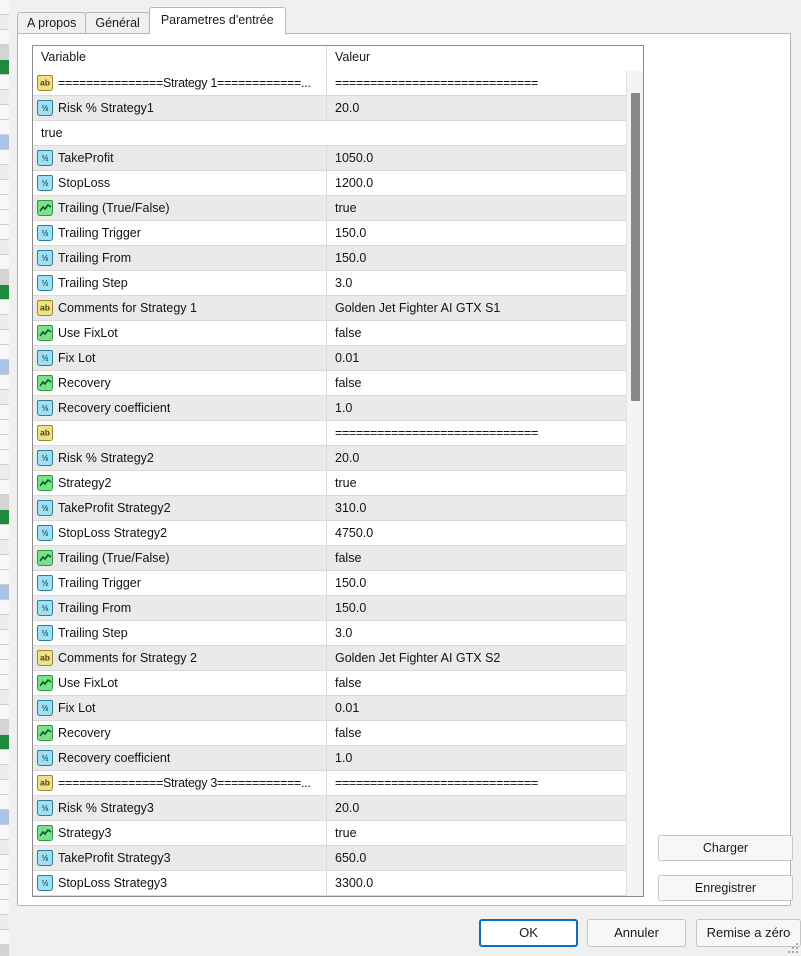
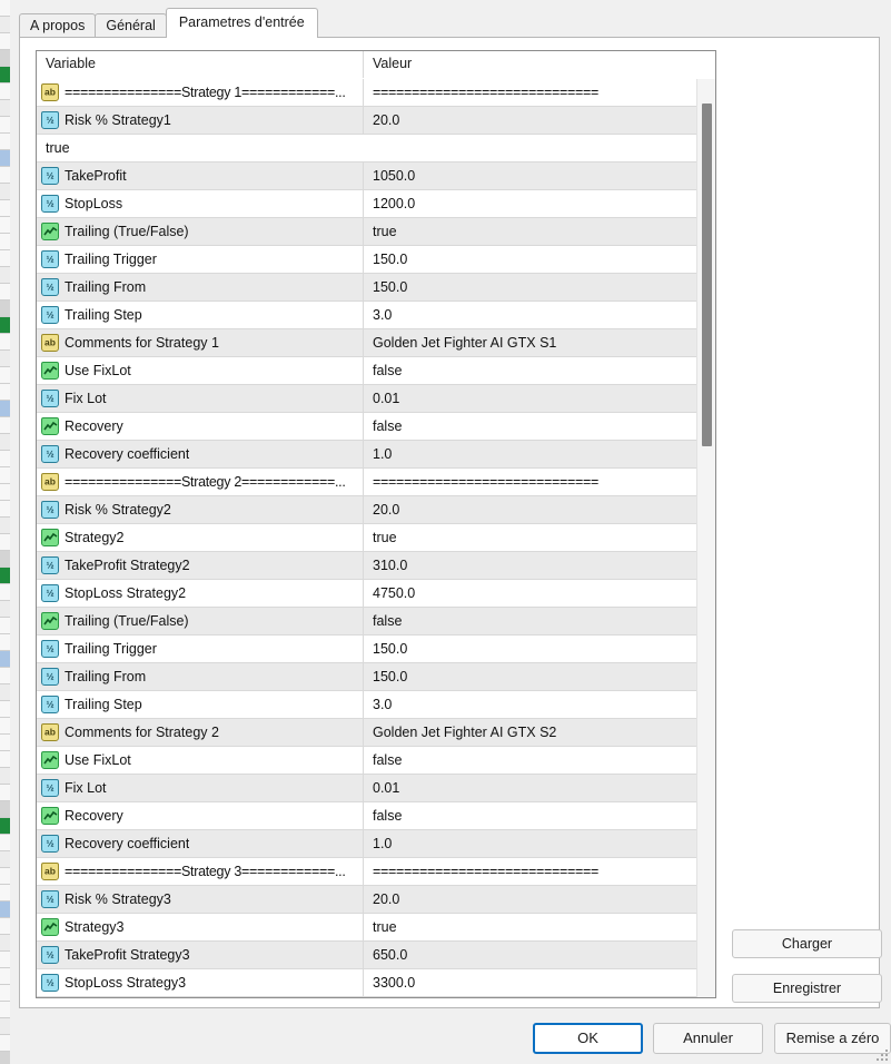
  A propos
  Général
  Parametres d'entrée
  Variable
  Valeur
  ab
  ===============Strategy 1============...
  =============================
  ½
  Risk % Strategy1
  20.0
  true
  ½
  TakeProfit
  1050.0
  ½
  StopLoss
  1200.0
  Trailing (True/False)
  true
  ½
  Trailing Trigger
  150.0
  ½
  Trailing From
  150.0
  ½
  Trailing Step
  3.0
  ab
  Comments for Strategy 1
  Golden Jet Fighter AI GTX S1
  Use FixLot
  false
  ½
  Fix Lot
  0.01
  Recovery
  false
  ½
  Recovery coefficient
  1.0
  ab
+ ===============Strategy 2============...
  =============================
  ½
  Risk % Strategy2
  20.0
  Strategy2
  true
  ½
  TakeProfit Strategy2
  310.0
  ½
  StopLoss Strategy2
  4750.0
  Trailing (True/False)
  false
  ½
  Trailing Trigger
  150.0
  ½
  Trailing From
  150.0
  ½
  Trailing Step
  3.0
  ab
  Comments for Strategy 2
  Golden Jet Fighter AI GTX S2
  Use FixLot
  false
  ½
  Fix Lot
  0.01
  Recovery
  false
  ½
  Recovery coefficient
  1.0
  ab
  ===============Strategy 3============...
  =============================
  ½
  Risk % Strategy3
  20.0
  Strategy3
  true
  ½
  TakeProfit Strategy3
  650.0
  ½
  StopLoss Strategy3
  3300.0
  Charger
  Enregistrer
  OK
  Annuler
  Remise a zéro
